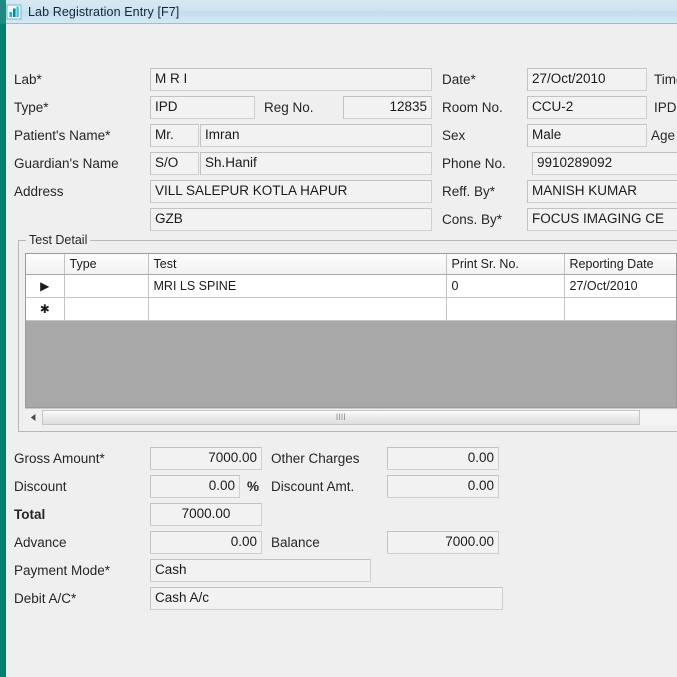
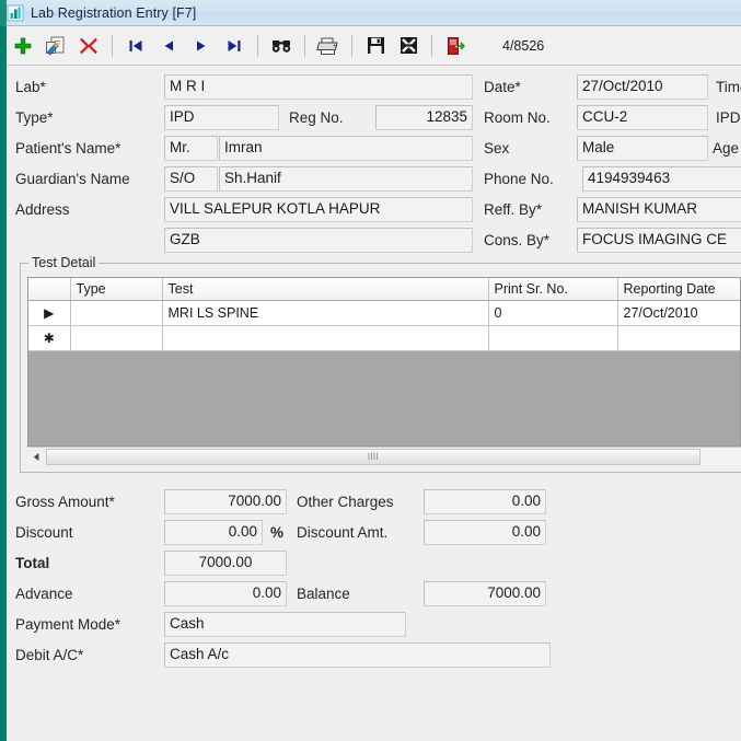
  Lab Registration Entry [F7]
+ 4/8526
  Lab*
  M R I
  Date*
  27/Oct/2010
  Tim
  Type*
  IPD
  Reg No.
  12835
  Room No.
  CCU-2
  IPD
  Patient's Name*
  Mr.
  Imran
  Sex
  Male
  Age
  Guardian's Name
  S/O
  Sh.Hanif
  Phone No.
- 9910289092
+ 4194939463
  Address
  VILL SALEPUR KOTLA HAPUR
  Reff. By*
  MANISH KUMAR
  GZB
  Cons. By*
  FOCUS IMAGING CE
  Test Detail
  	Type	Test	Print Sr. No.	Reporting Date
  ▶		MRI LS SPINE	0	27/Oct/2010
  ✱
  llll
  Gross Amount*
  7000.00
  Other Charges
  0.00
  Discount
  0.00
  %
  Discount Amt.
  0.00
  Total
  7000.00
  Advance
  0.00
  Balance
  7000.00
  Payment Mode*
  Cash
  Debit A/C*
  Cash A/c
